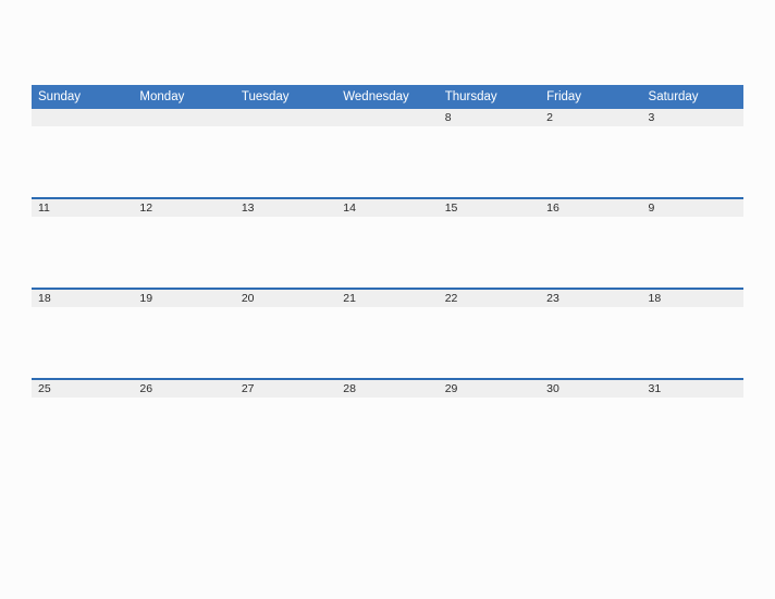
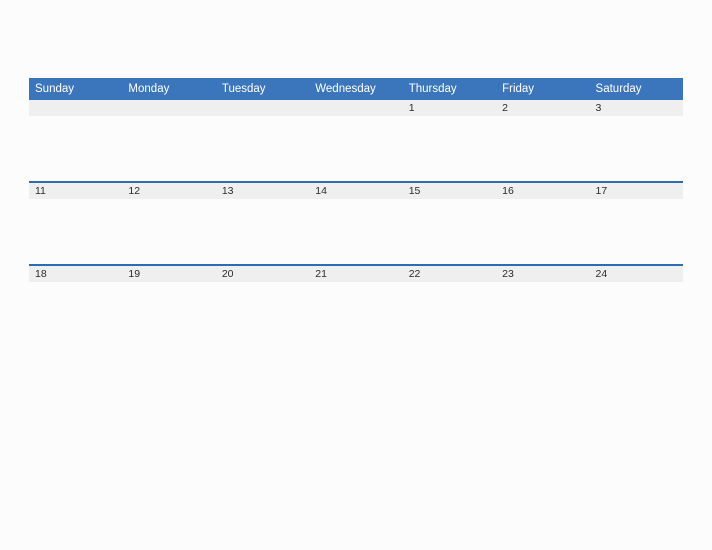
  Sunday	Monday	Tuesday	Wednesday	Thursday	Friday	Saturday
- 				8	2	3
+ 				1	2	3
- 11	12	13	14	15	16	9
+ 11	12	13	14	15	16	17
- 18	19	20	21	22	23	18
+ 18	19	20	21	22	23	24
- 25	26	27	28	29	30	31
